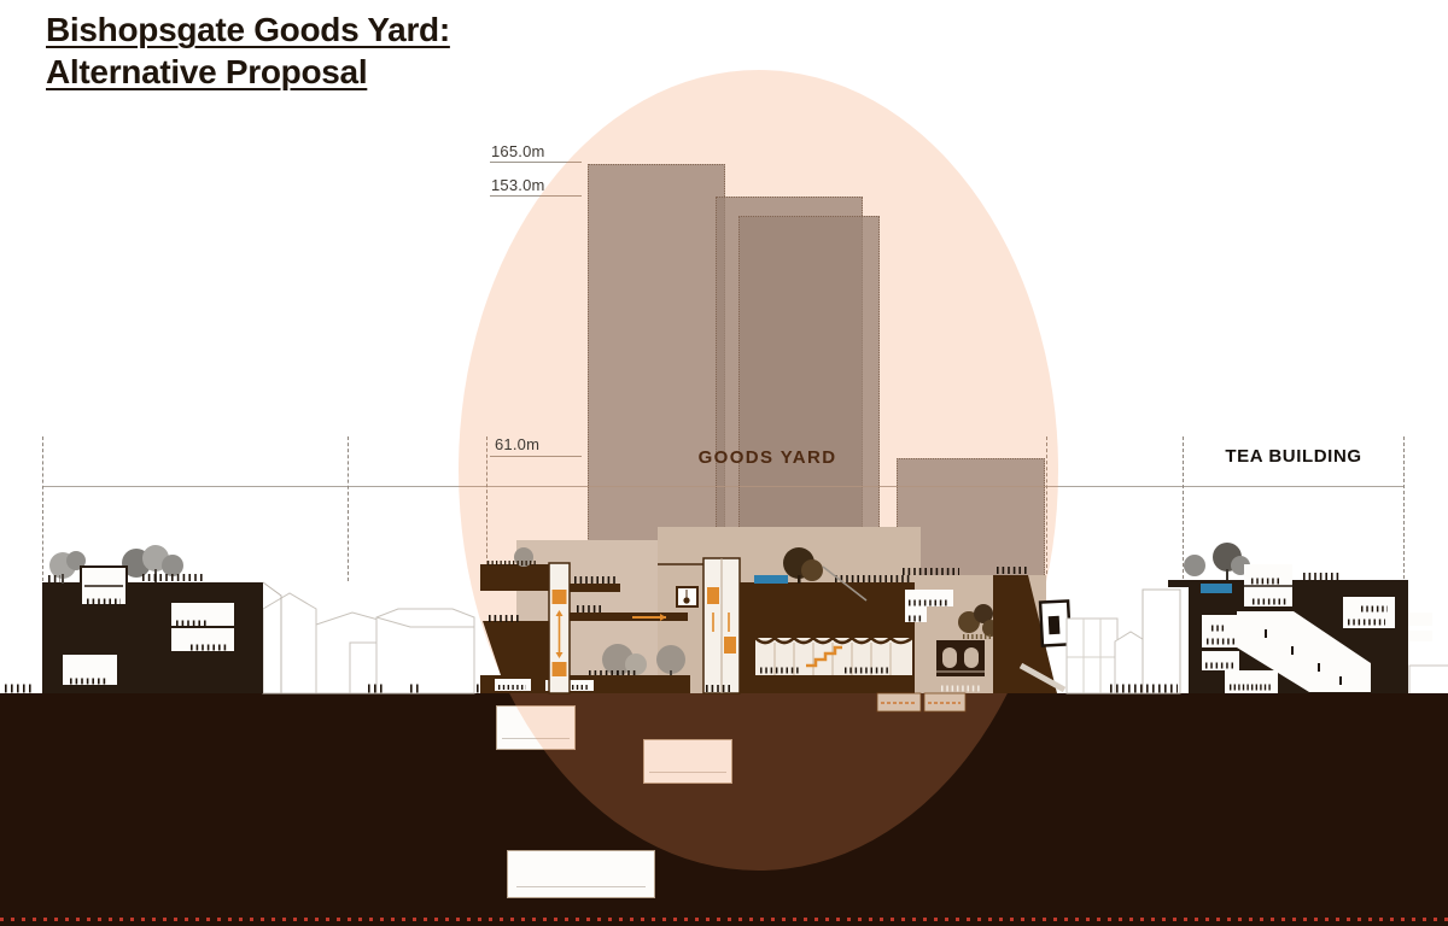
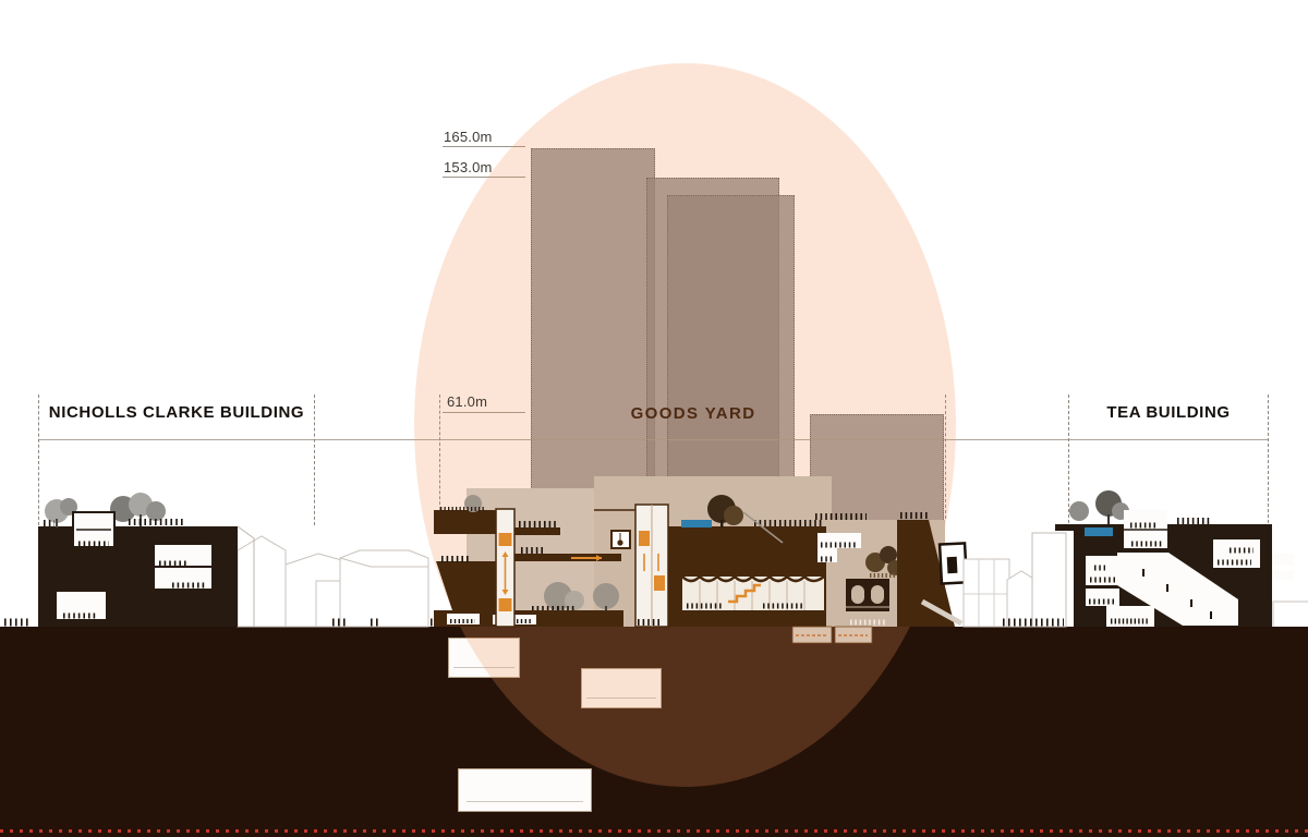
- Bishopsgate Goods Yard:
- Alternative Proposal
  165.0m
  153.0m
  61.0m
+ NICHOLLS CLARKE BUILDING
  GOODS YARD
  TEA BUILDING
